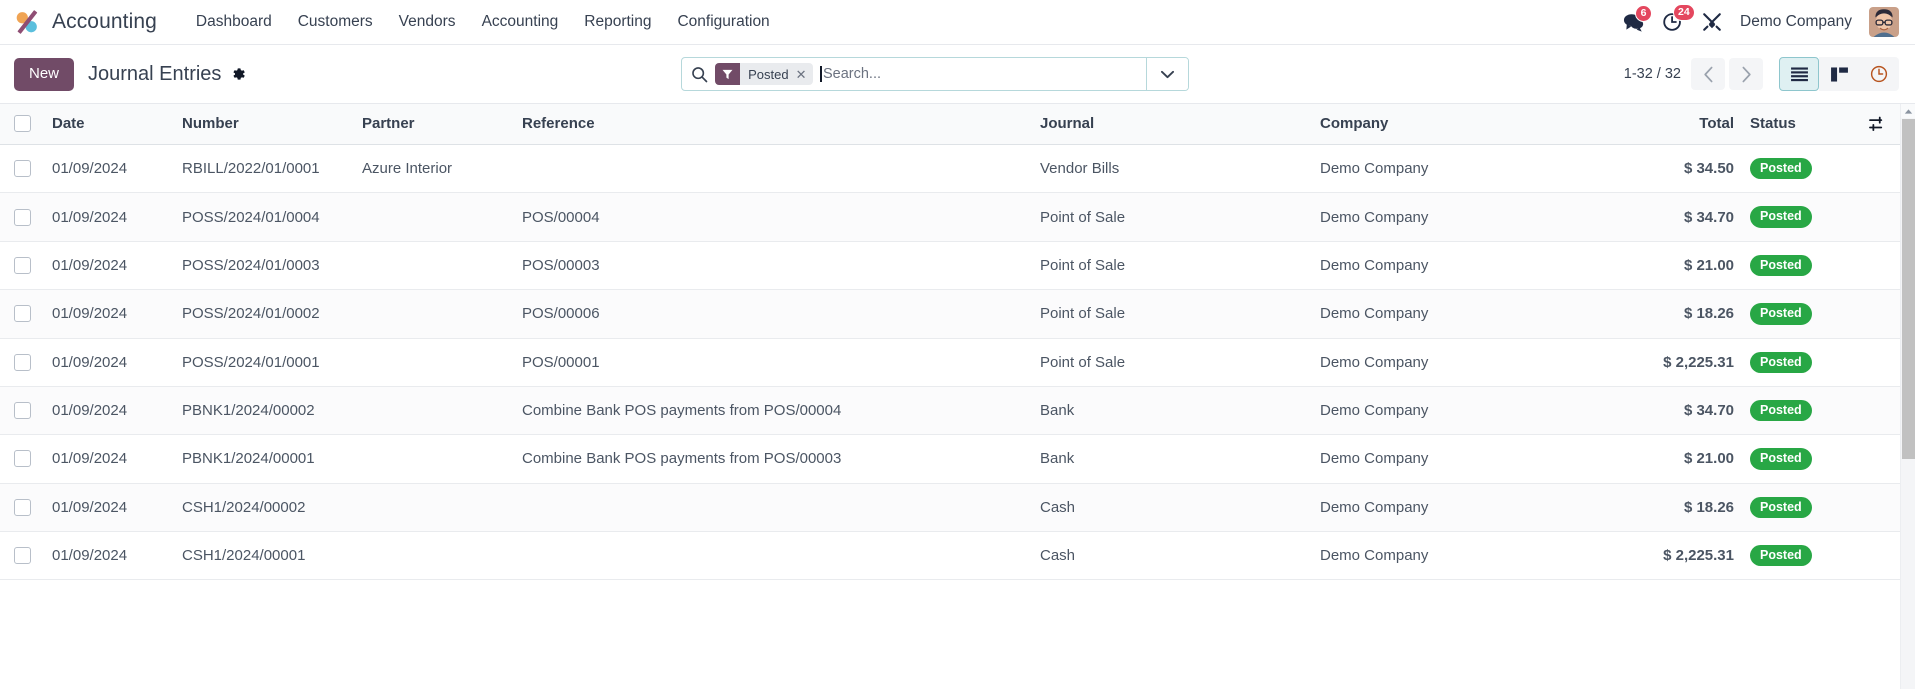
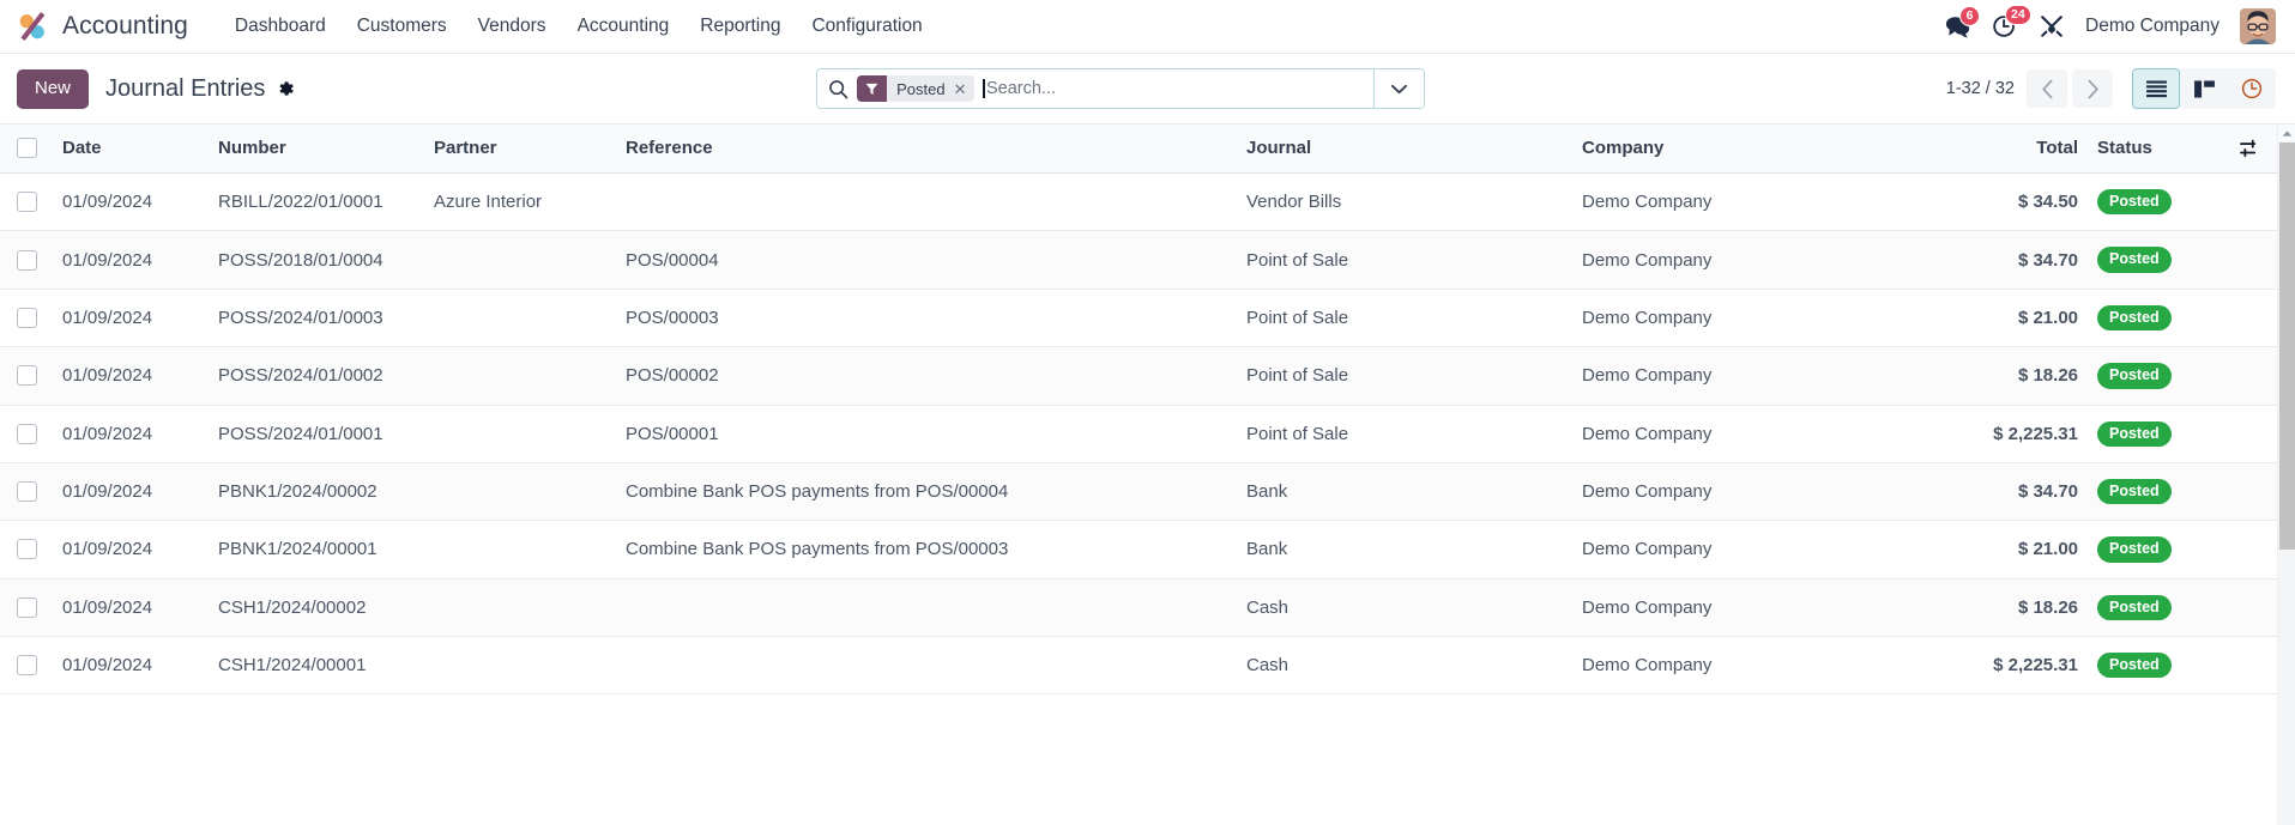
  Accounting
  Dashboard
  Customers
  Vendors
  Accounting
  Reporting
  Configuration
  6
  24
  Demo Company
  New
  Journal Entries
  Posted
  ✕
  Search...
  1-32 / 32
  	Date	Number	Partner	Reference	Journal	Company	Total	Status
  	01/09/2024	RBILL/2022/01/0001	Azure Interior		Vendor Bills	Demo Company	$ 34.50	Posted
- 	01/09/2024	POSS/2024/01/0004		POS/00004	Point of Sale	Demo Company	$ 34.70	Posted
+ 	01/09/2024	POSS/2018/01/0004		POS/00004	Point of Sale	Demo Company	$ 34.70	Posted
  	01/09/2024	POSS/2024/01/0003		POS/00003	Point of Sale	Demo Company	$ 21.00	Posted
- 	01/09/2024	POSS/2024/01/0002		POS/00006	Point of Sale	Demo Company	$ 18.26	Posted
+ 	01/09/2024	POSS/2024/01/0002		POS/00002	Point of Sale	Demo Company	$ 18.26	Posted
  	01/09/2024	POSS/2024/01/0001		POS/00001	Point of Sale	Demo Company	$ 2,225.31	Posted
  	01/09/2024	PBNK1/2024/00002		Combine Bank POS payments from POS/00004	Bank	Demo Company	$ 34.70	Posted
  	01/09/2024	PBNK1/2024/00001		Combine Bank POS payments from POS/00003	Bank	Demo Company	$ 21.00	Posted
  	01/09/2024	CSH1/2024/00002			Cash	Demo Company	$ 18.26	Posted
  	01/09/2024	CSH1/2024/00001			Cash	Demo Company	$ 2,225.31	Posted
